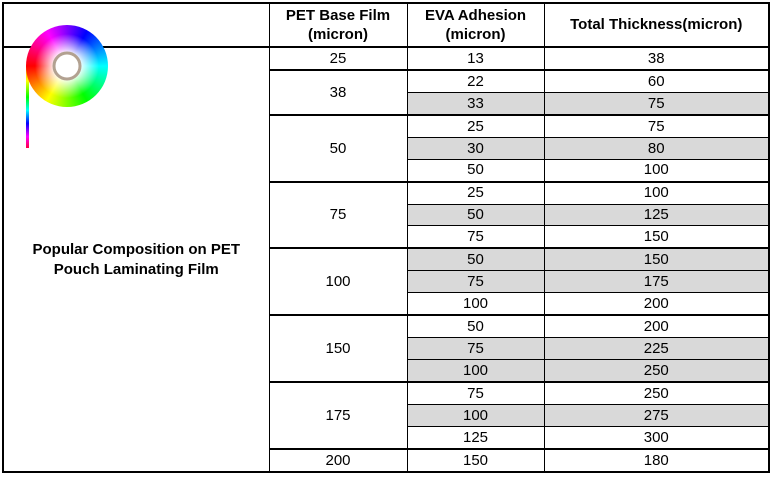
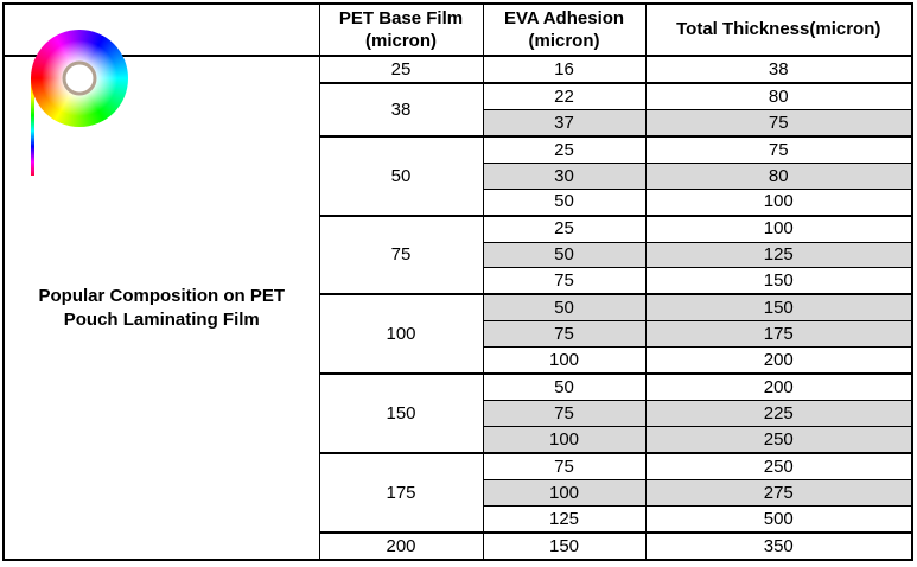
  	PET Base Film (micron)	EVA Adhesion (micron)	Total Thickness(micron)
- Popular Composition on PETPouch Laminating Film	25	13	38
+ Popular Composition on PETPouch Laminating Film	25	16	38
- 38	22	60
+ 38	22	80
- 33	75
+ 37	75
  50	25	75
  30	80
  50	100
  75	25	100
  50	125
  75	150
  100	50	150
  75	175
  100	200
  150	50	200
  75	225
  100	250
  175	75	250
  100	275
- 125	300
+ 125	500
- 200	150	180
+ 200	150	350
